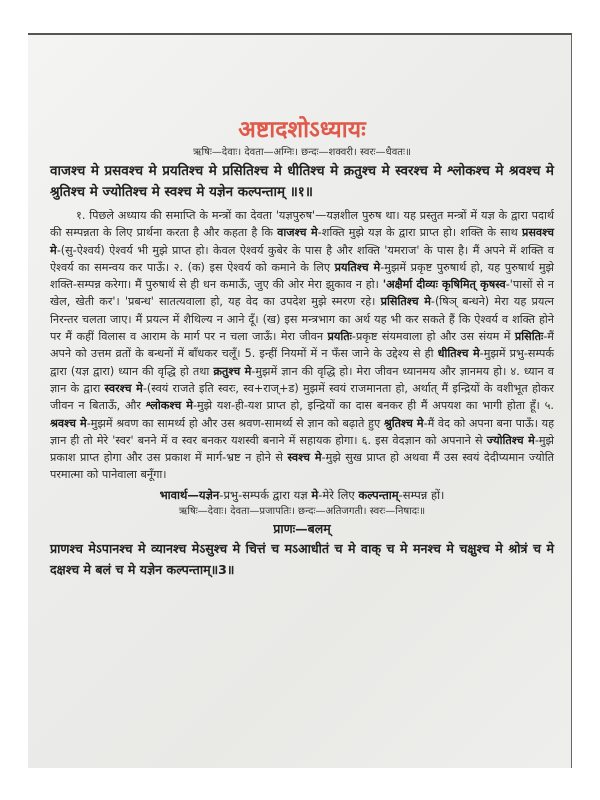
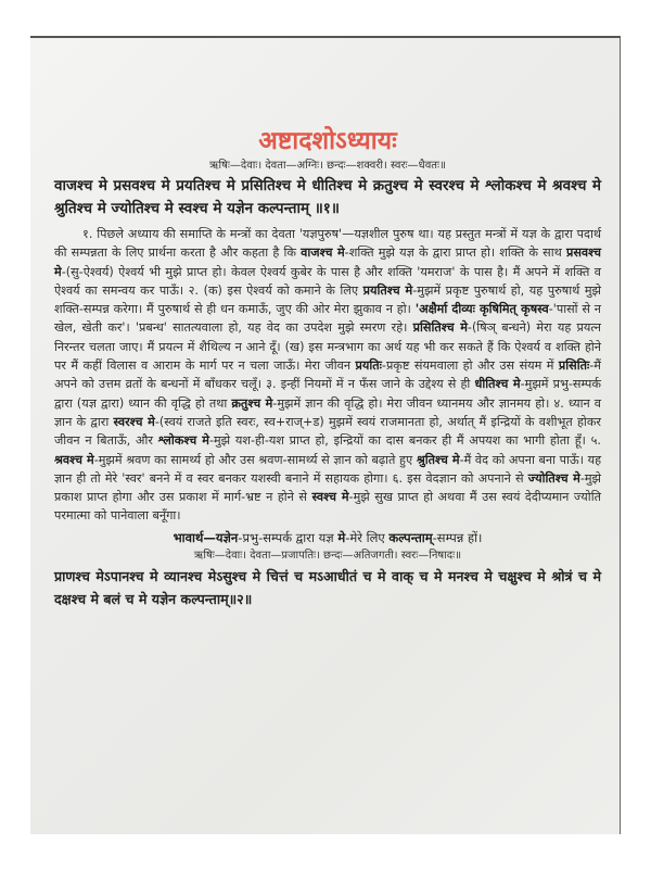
  अष्टादशोऽध्यायः
  ऋषिः—देवाः। देवता—अग्निः। छन्दः—शक्वरी। स्वरः—धैवतः॥
  वाजश्च मे प्रसवश्च मे प्रयतिश्च मे प्रसितिश्च मे धीतिश्च मे क्रतुश्च मे स्वरश्च मे श्लोकश्च मे श्रवश्च मे श्रुतिश्च मे ज्योतिश्च मे स्वश्च मे यज्ञेन कल्पन्ताम् ॥१॥
- १. पिछले अध्याय की समाप्ति के मन्त्रों का देवता 'यज्ञपुरुष'—यज्ञशील पुरुष था। यह प्रस्तुत मन्त्रों में यज्ञ के द्वारा पदार्थ की सम्पन्नता के लिए प्रार्थना करता है और कहता है कि वाजश्च मे-शक्ति मुझे यज्ञ के द्वारा प्राप्त हो। शक्ति के साथ प्रसवश्च मे-(सु-ऐश्वर्य) ऐश्वर्य भी मुझे प्राप्त हो। केवल ऐश्वर्य कुबेर के पास है और शक्ति 'यमराज' के पास है। मैं अपने में शक्ति व ऐश्वर्य का समन्वय कर पाऊँ। २. (क) इस ऐश्वर्य को कमाने के लिए प्रयतिश्च मे-मुझमें प्रकृष्ट पुरुषार्थ हो, यह पुरुषार्थ मुझे शक्ति-सम्पन्न करेगा। मैं पुरुषार्थ से ही धन कमाऊँ, जुए की ओर मेरा झुकाव न हो। 'अक्षैर्मा दीव्यः कृषिमित् कृषस्व-'पासों से न खेल, खेती कर'। 'प्रबन्ध' सातत्यवाला हो, यह वेद का उपदेश मुझे स्मरण रहे। प्रसितिश्च मे-(षिञ् बन्धने) मेरा यह प्रयत्न निरन्तर चलता जाए। मैं प्रयत्न में शैथिल्य न आने दूँ। (ख) इस मन्त्रभाग का अर्थ यह भी कर सकते हैं कि ऐश्वर्य व शक्ति होने पर मैं कहीं विलास व आराम के मार्ग पर न चला जाऊँ। मेरा जीवन प्रयतिः-प्रकृष्ट संयमवाला हो और उस संयम में प्रसितिः-मैं अपने को उत्तम व्रतों के बन्धनों में बाँधकर चलूँ। 5. इन्हीं नियमों में न फँस जाने के उद्देश्य से ही धीतिश्च मे-मुझमें प्रभु-सम्पर्क द्वारा (यज्ञ द्वारा) ध्यान की वृद्धि हो तथा क्रतुश्च मे-मुझमें ज्ञान की वृद्धि हो। मेरा जीवन ध्यानमय और ज्ञानमय हो। ४. ध्यान व ज्ञान के द्वारा स्वरश्च मे-(स्वयं राजते इति स्वरः, स्व+राज्+ड) मुझमें स्वयं राजमानता हो, अर्थात् मैं इन्द्रियों के वशीभूत होकर जीवन न बिताऊँ, और श्लोकश्च मे-मुझे यश-ही-यश प्राप्त हो, इन्द्रियों का दास बनकर ही मैं अपयश का भागी होता हूँ। ५. श्रवश्च मे-मुझमें श्रवण का सामर्थ्य हो और उस श्रवण-सामर्थ्य से ज्ञान को बढ़ाते हुए श्रुतिश्च मे-मैं वेद को अपना बना पाऊँ। यह ज्ञान ही तो मेरे 'स्वर' बनने में व स्वर बनकर यशस्वी बनाने में सहायक होगा। ६. इस वेदज्ञान को अपनाने से ज्योतिश्च मे-मुझे प्रकाश प्राप्त होगा और उस प्रकाश में मार्ग-भ्रष्ट न होने से स्वश्च मे-मुझे सुख प्राप्त हो अथवा मैं उस स्वयं देदीप्यमान ज्योति परमात्मा को पानेवाला बनूँगा।
+ १. पिछले अध्याय की समाप्ति के मन्त्रों का देवता 'यज्ञपुरुष'—यज्ञशील पुरुष था। यह प्रस्तुत मन्त्रों में यज्ञ के द्वारा पदार्थ की सम्पन्नता के लिए प्रार्थना करता है और कहता है कि वाजश्च मे-शक्ति मुझे यज्ञ के द्वारा प्राप्त हो। शक्ति के साथ प्रसवश्च मे-(सु-ऐश्वर्य) ऐश्वर्य भी मुझे प्राप्त हो। केवल ऐश्वर्य कुबेर के पास है और शक्ति 'यमराज' के पास है। मैं अपने में शक्ति व ऐश्वर्य का समन्वय कर पाऊँ। २. (क) इस ऐश्वर्य को कमाने के लिए प्रयतिश्च मे-मुझमें प्रकृष्ट पुरुषार्थ हो, यह पुरुषार्थ मुझे शक्ति-सम्पन्न करेगा। मैं पुरुषार्थ से ही धन कमाऊँ, जुए की ओर मेरा झुकाव न हो। 'अक्षैर्मा दीव्यः कृषिमित् कृषस्व-'पासों से न खेल, खेती कर'। 'प्रबन्ध' सातत्यवाला हो, यह वेद का उपदेश मुझे स्मरण रहे। प्रसितिश्च मे-(षिञ् बन्धने) मेरा यह प्रयत्न निरन्तर चलता जाए। मैं प्रयत्न में शैथिल्य न आने दूँ। (ख) इस मन्त्रभाग का अर्थ यह भी कर सकते हैं कि ऐश्वर्य व शक्ति होने पर मैं कहीं विलास व आराम के मार्ग पर न चला जाऊँ। मेरा जीवन प्रयतिः-प्रकृष्ट संयमवाला हो और उस संयम में प्रसितिः-मैं अपने को उत्तम व्रतों के बन्धनों में बाँधकर चलूँ। ३. इन्हीं नियमों में न फँस जाने के उद्देश्य से ही धीतिश्च मे-मुझमें प्रभु-सम्पर्क द्वारा (यज्ञ द्वारा) ध्यान की वृद्धि हो तथा क्रतुश्च मे-मुझमें ज्ञान की वृद्धि हो। मेरा जीवन ध्यानमय और ज्ञानमय हो। ४. ध्यान व ज्ञान के द्वारा स्वरश्च मे-(स्वयं राजते इति स्वरः, स्व+राज्+ड) मुझमें स्वयं राजमानता हो, अर्थात् मैं इन्द्रियों के वशीभूत होकर जीवन न बिताऊँ, और श्लोकश्च मे-मुझे यश-ही-यश प्राप्त हो, इन्द्रियों का दास बनकर ही मैं अपयश का भागी होता हूँ। ५. श्रवश्च मे-मुझमें श्रवण का सामर्थ्य हो और उस श्रवण-सामर्थ्य से ज्ञान को बढ़ाते हुए श्रुतिश्च मे-मैं वेद को अपना बना पाऊँ। यह ज्ञान ही तो मेरे 'स्वर' बनने में व स्वर बनकर यशस्वी बनाने में सहायक होगा। ६. इस वेदज्ञान को अपनाने से ज्योतिश्च मे-मुझे प्रकाश प्राप्त होगा और उस प्रकाश में मार्ग-भ्रष्ट न होने से स्वश्च मे-मुझे सुख प्राप्त हो अथवा मैं उस स्वयं देदीप्यमान ज्योति परमात्मा को पानेवाला बनूँगा।
  भावार्थ—यज्ञेन-प्रभु-सम्पर्क द्वारा यज्ञ मे-मेरे लिए कल्पन्ताम्-सम्पन्न हों।
  ऋषिः—देवाः। देवता—प्रजापतिः। छन्दः—अतिजगती। स्वरः—निषादः॥
- प्राणः—बलम्
- प्राणश्च मेऽपानश्च मे व्यानश्च मेऽसुश्च मे चित्तं च मऽआधीतं च मे वाक् च मे मनश्च मे चक्षुश्च मे श्रोत्रं च मे दक्षश्च मे बलं च मे यज्ञेन कल्पन्ताम्॥3॥
+ प्राणश्च मेऽपानश्च मे व्यानश्च मेऽसुश्च मे चित्तं च मऽआधीतं च मे वाक् च मे मनश्च मे चक्षुश्च मे श्रोत्रं च मे दक्षश्च मे बलं च मे यज्ञेन कल्पन्ताम्॥२॥
